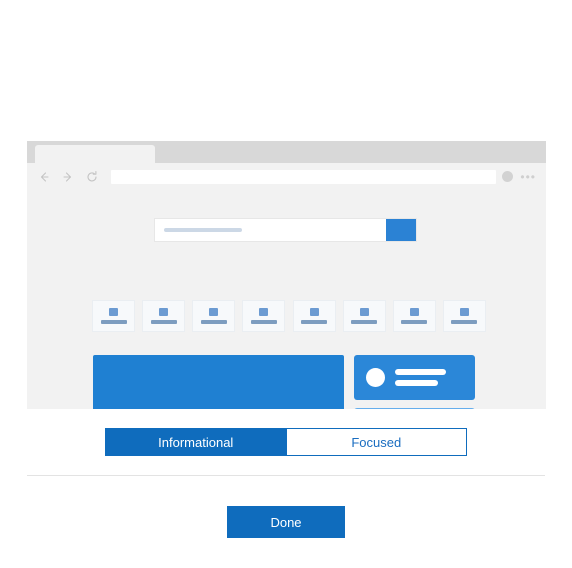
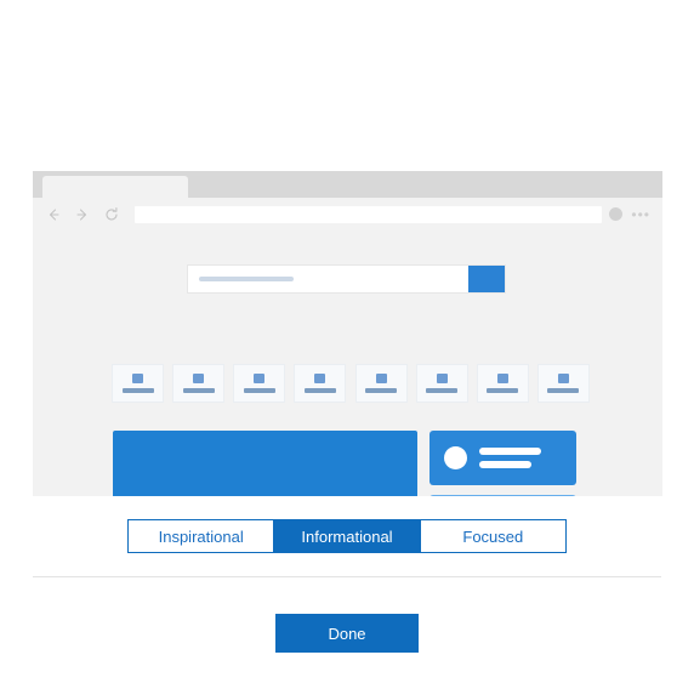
  •••
+ Inspirational
  Informational
  Focused
  Done
